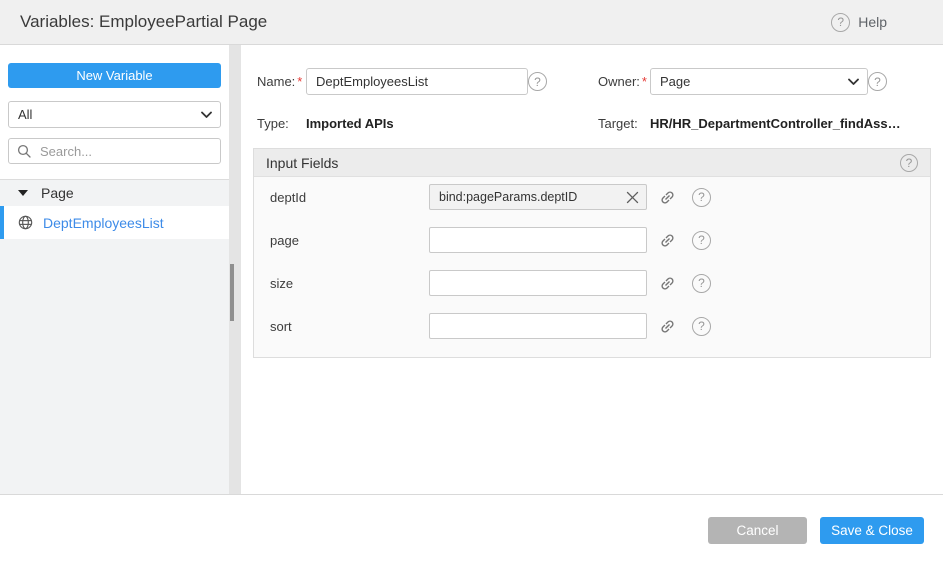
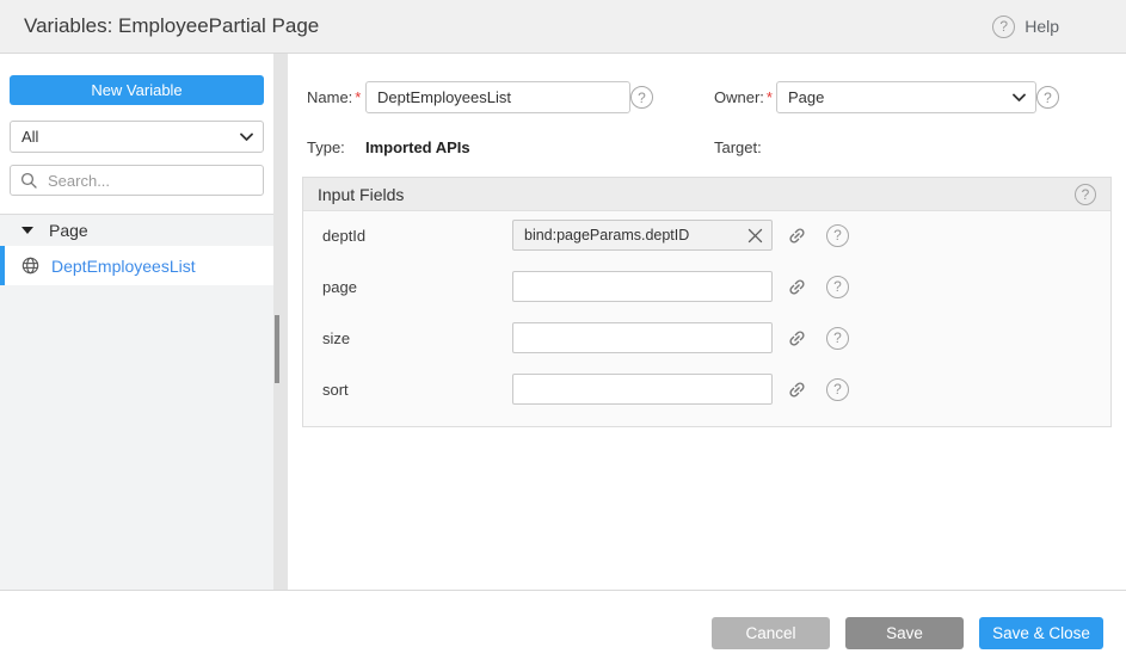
  Variables: EmployeePartial Page
  ?
  Help
  New Variable
  All
  Search...
  Page
  DeptEmployeesList
  Name: *
  DeptEmployeesList
  ?
  Owner: *
  Page
  ?
  Type:
  Imported APIs
  Target:
- HR/HR_DepartmentController_findAss…
  Input Fields
  ?
  deptId
  bind:pageParams.deptID
  ?
  page
  ?
  size
  ?
  sort
  ?
  Cancel
+ Save
  Save & Close
